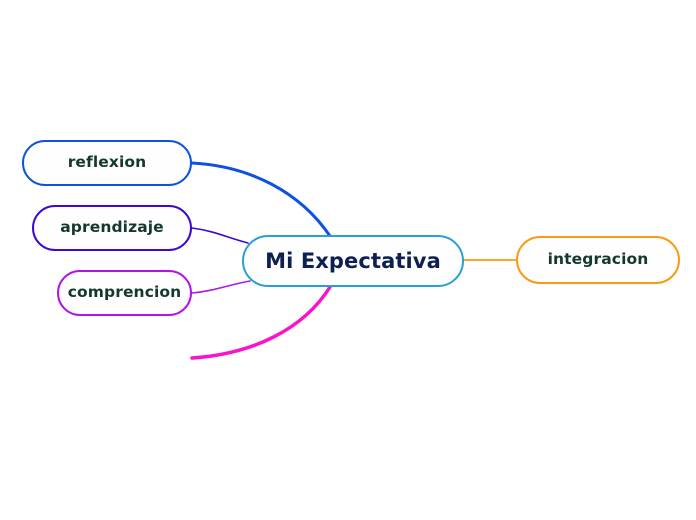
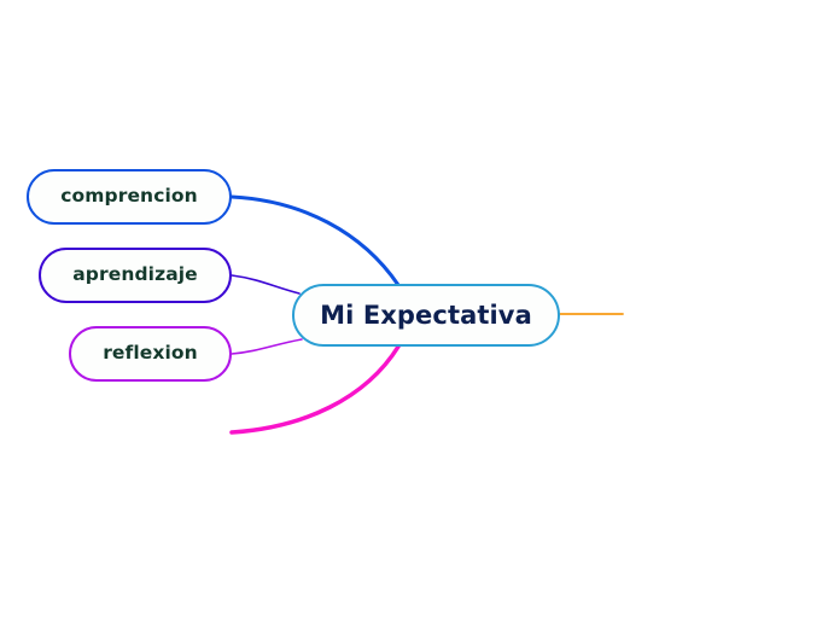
  Mi Expectativa
- reflexion
+ comprencion
  aprendizaje
- comprencion
+ reflexion
- integracion
